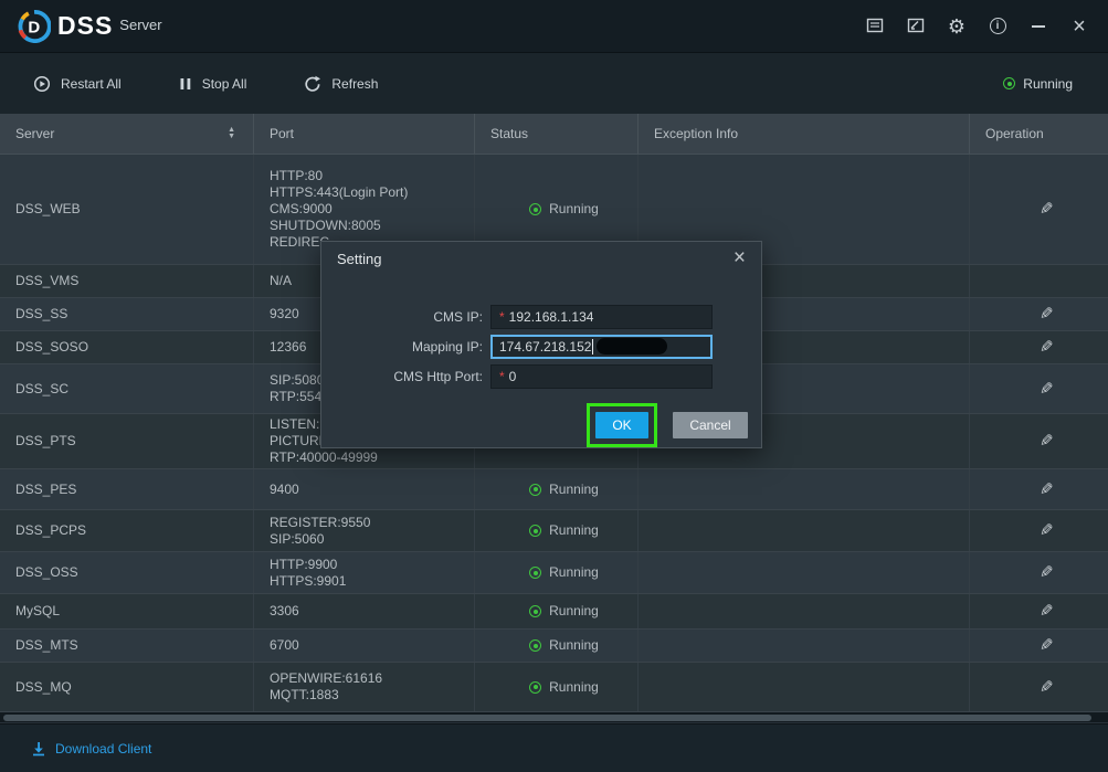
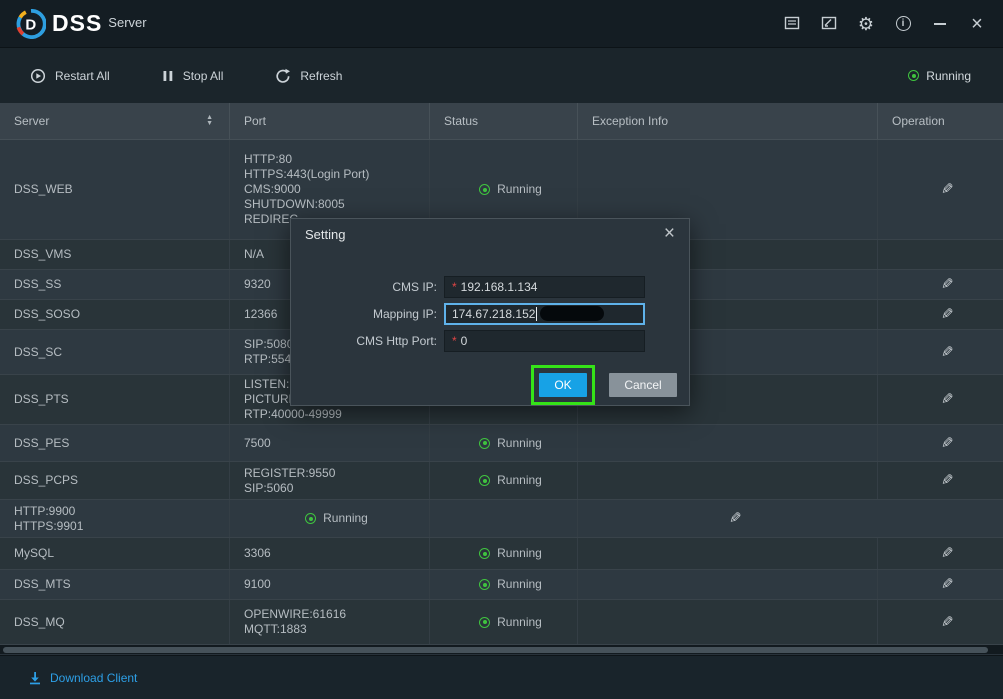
  D
  DSS
  Server
  ⚙
  i
  ×
  Restart All
  Stop All
  Refresh
  Running
  Server
  Port
  Status
  Exception Info
  Operation
  DSS_WEB
  HTTP:80
  HTTPS:443(Login Port)
  CMS:9000
  SHUTDOWN:8005
  REDIRE
  Running
  DSS_VMS
  N/A
  DSS_SS
  9320
  DSS_SOSO
  12366
  DSS_SC
  SIP:508
  RTP:554
  DSS_PTS
  LISTEN:
  PICTUR
  RTP:40000-49999
  DSS_PES
- 9400
+ 7500
  Running
  DSS_PCPS
  REGISTER:9550
  SIP:5060
  Running
- DSS_OSS
  HTTP:9900
  HTTPS:9901
  Running
  MySQL
  3306
  Running
  DSS_MTS
- 6700
+ 9100
  Running
  DSS_MQ
  OPENWIRE:61616
  MQTT:1883
  Running
  Download Client
  Setting
  ×
  CMS IP:
  *
  192.168.1.134
  Mapping IP:
  174.67.218.152
  CMS Http Port:
  *
  0
  OK
  Cancel
